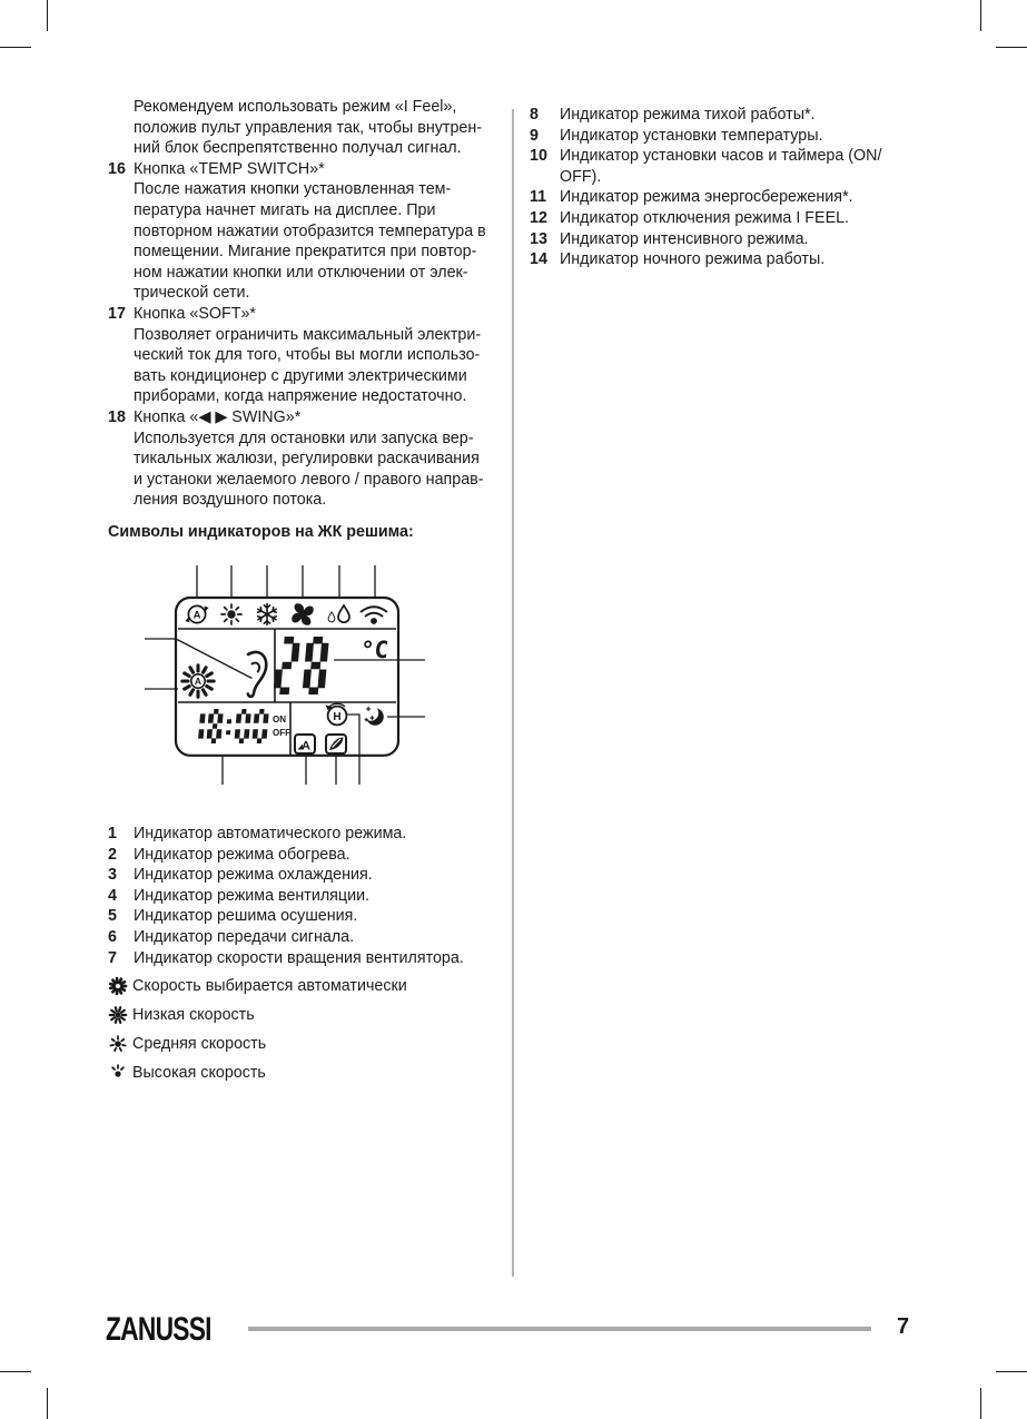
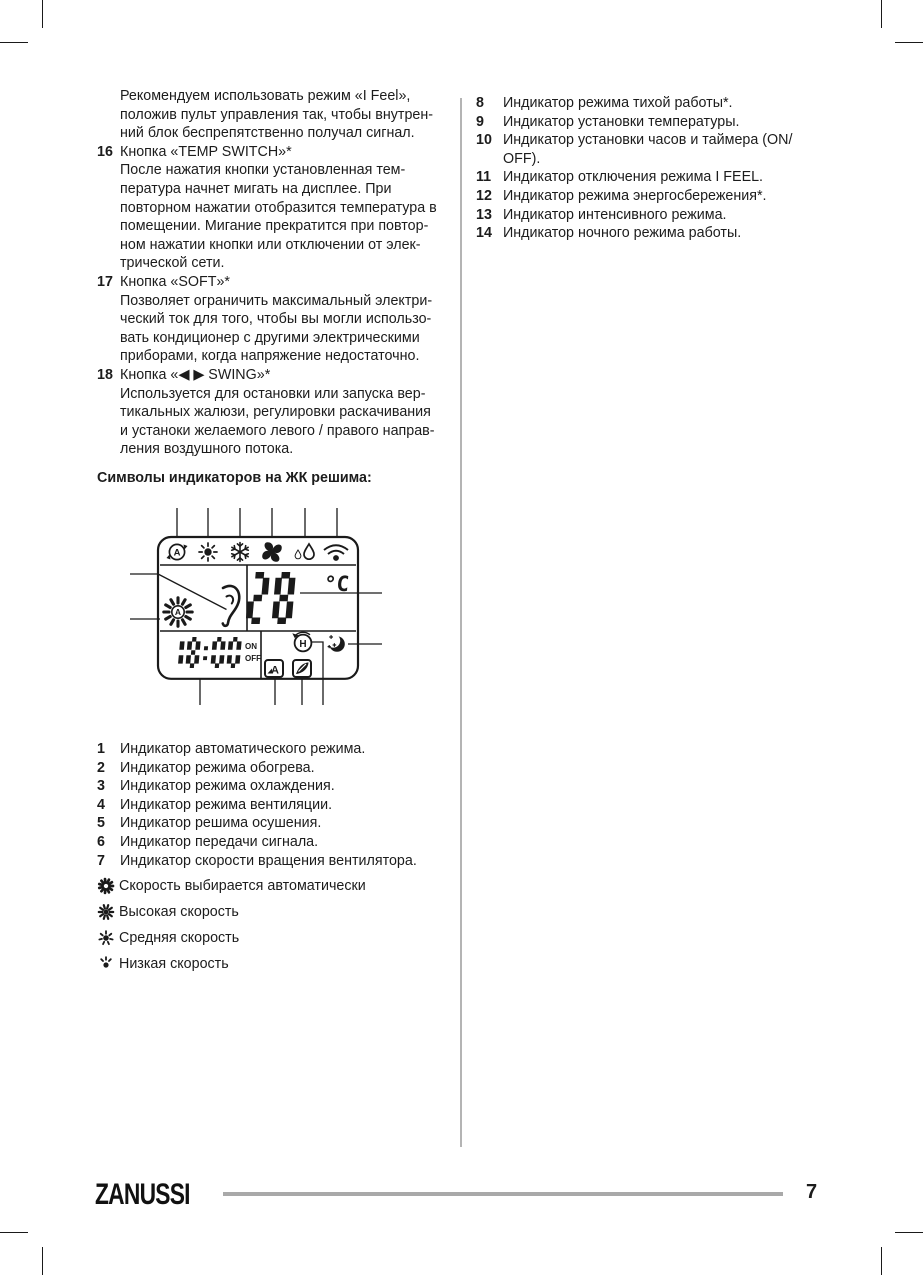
  Рекомендуем использовать режим «I Feel»,
  положив пульт управления так, чтобы внутрен-
  ний блок беспрепятственно получал сигнал.
  16
  Кнопка «TEMP SWITCH»*
  После нажатия кнопки установленная тем-
  пература начнет мигать на дисплее. При
  повторном нажатии отобразится температура в
  помещении. Мигание прекратится при повтор-
  ном нажатии кнопки или отключении от элек-
  трической сети.
  17
  Кнопка «SOFT»*
  Позволяет ограничить максимальный электри-
  ческий ток для того, чтобы вы могли использо-
  вать кондиционер с другими электрическими
  приборами, когда напряжение недостаточно.
  18
  Кнопка «◀ ▶ SWING»*
  Используется для остановки или запуска вер-
  тикальных жалюзи, регулировки раскачивания
  и устаноки желаемого левого / правого направ-
  ления воздушного потока.
  Символы индикаторов на ЖК решима:
  A
  A
  ON
  OFF
  A
  H
  1
  Индикатор автоматического режима.
  2
  Индикатор режима обогрева.
  3
  Индикатор режима охлаждения.
  4
  Индикатор режима вентиляции.
  5
  Индикатор решима осушения.
  6
  Индикатор передачи сигнала.
  7
  Индикатор скорости вращения вентилятора.
  Скорость выбирается автоматически
- Низкая скорость
+ Высокая скорость
  Средняя скорость
- Высокая скорость
+ Низкая скорость
  8
  Индикатор режима тихой работы*.
  9
  Индикатор установки температуры.
  10
  Индикатор установки часов и таймера (ON/
  OFF).
  11
- Индикатор режима энергосбережения*.
+ Индикатор отключения режима I FEEL.
  12
- Индикатор отключения режима I FEEL.
+ Индикатор режима энергосбережения*.
  13
  Индикатор интенсивного режима.
  14
  Индикатор ночного режима работы.
  ZANUSSI
  7
